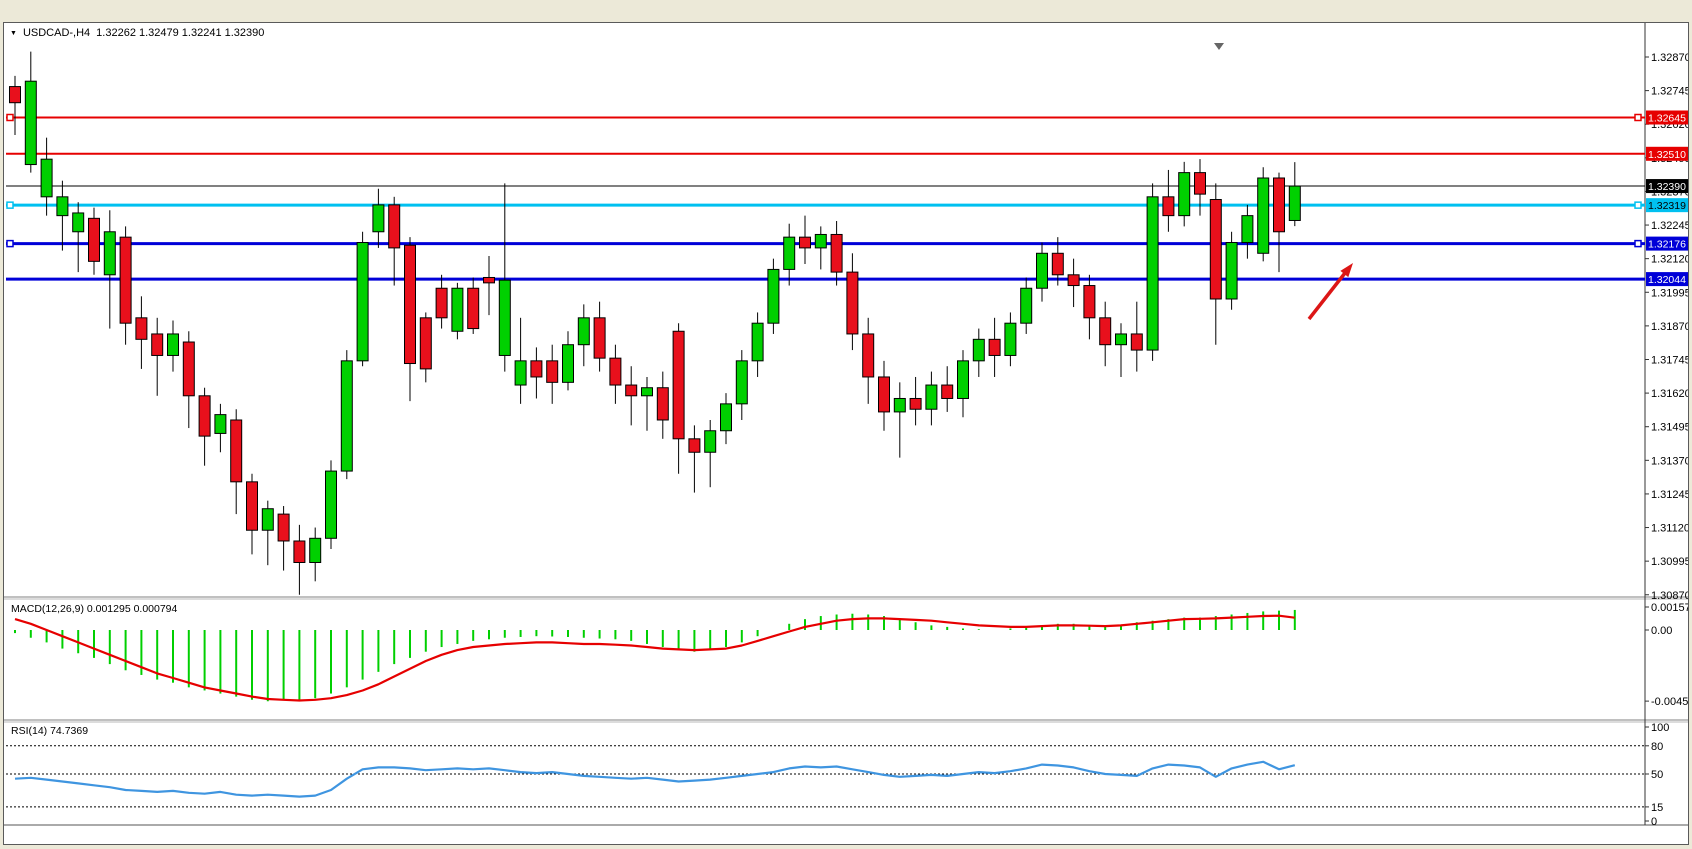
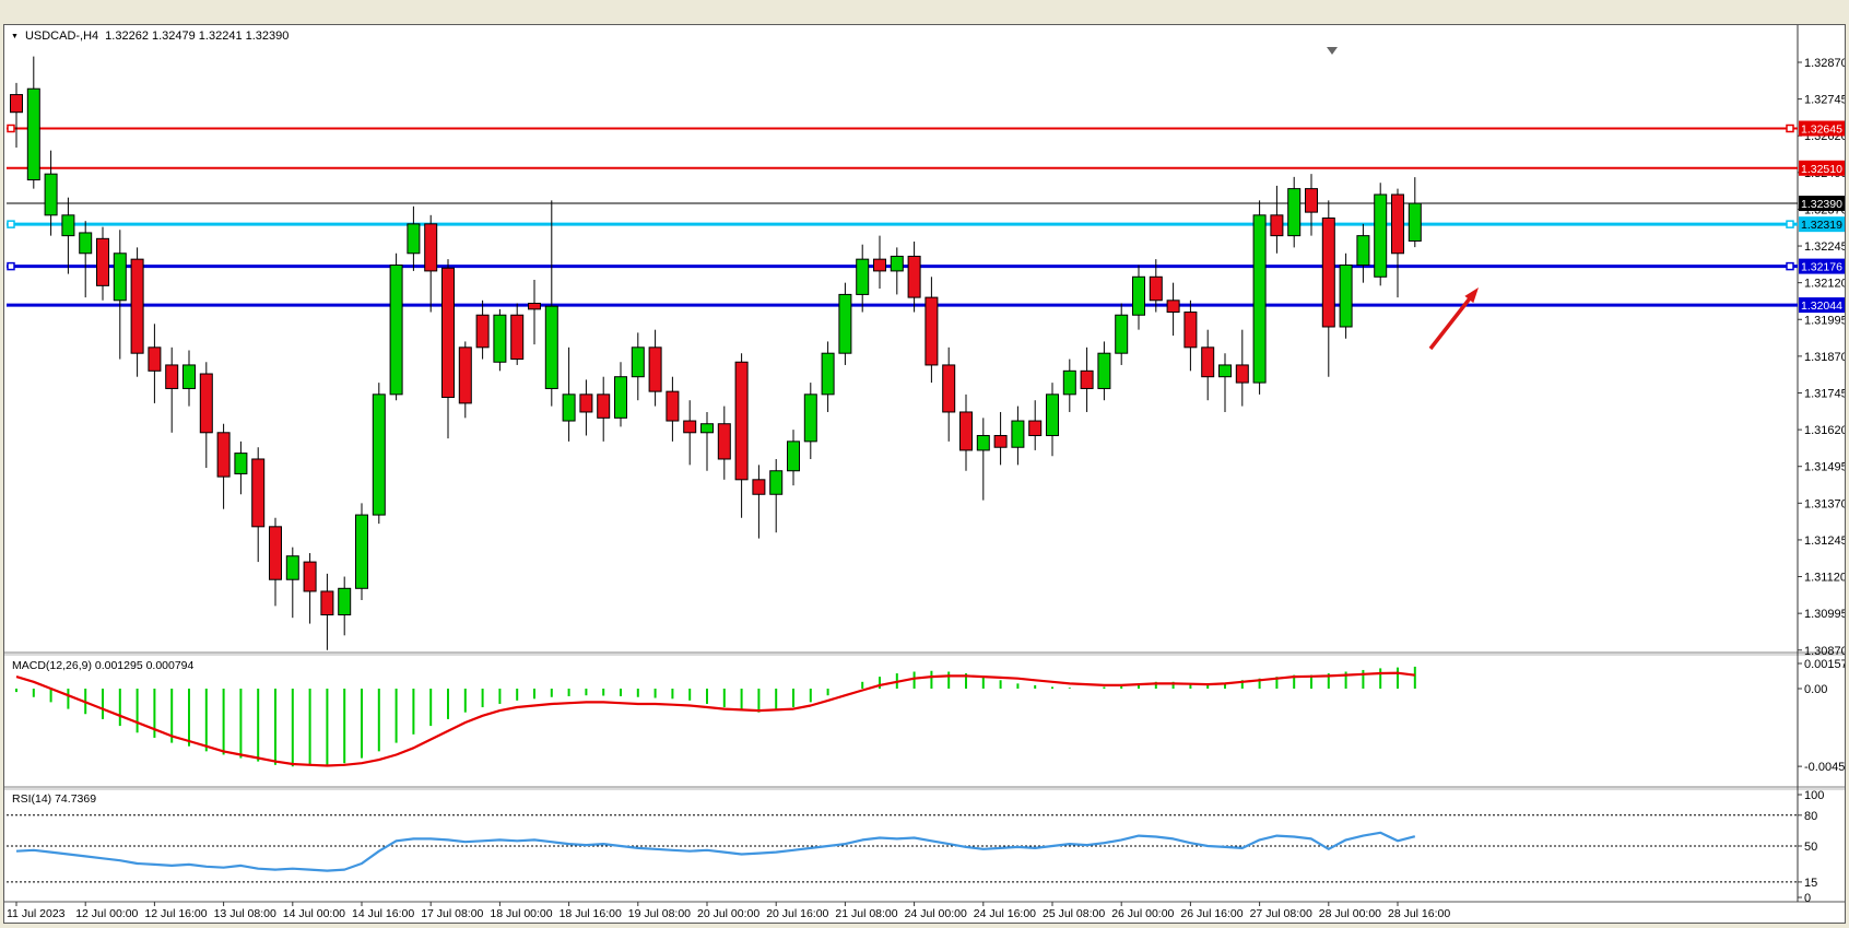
  USDCAD-,H4
  1.32262 1.32479 1.32241 1.32390
  MACD(12,26,9) 0.001295 0.000794
  RSI(14) 74.7369
  1.32870
  1.32745
  1.32620
  1.32245
  1.32120
  1.31995
  1.31870
  1.31745
  1.31620
  1.31495
  1.31370
  1.31245
  1.31120
  1.30995
  1.30870
  1.32645
  1.32510
  1.32390
  1.32319
  1.32176
  1.32044
  0.00157
  0.00
  -0.0045
  100
  80
  50
  15
  0
+ 11 Jul 2023
+ 12 Jul 00:00
+ 12 Jul 16:00
+ 13 Jul 08:00
+ 14 Jul 00:00
+ 14 Jul 16:00
+ 17 Jul 08:00
+ 18 Jul 00:00
+ 18 Jul 16:00
+ 19 Jul 08:00
+ 20 Jul 00:00
+ 20 Jul 16:00
+ 21 Jul 08:00
+ 24 Jul 00:00
+ 24 Jul 16:00
+ 25 Jul 08:00
+ 26 Jul 00:00
+ 26 Jul 16:00
+ 27 Jul 08:00
+ 28 Jul 00:00
+ 28 Jul 16:00
